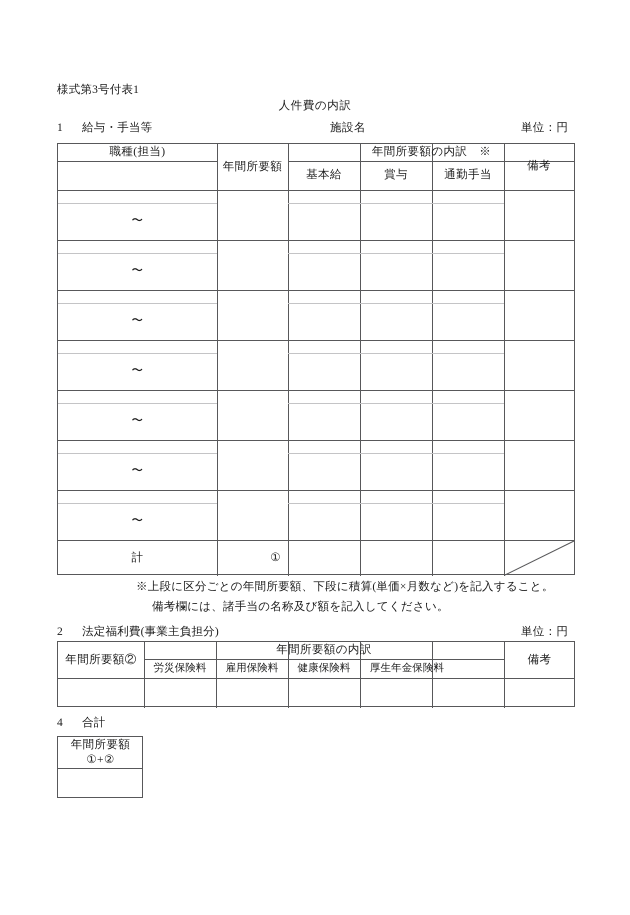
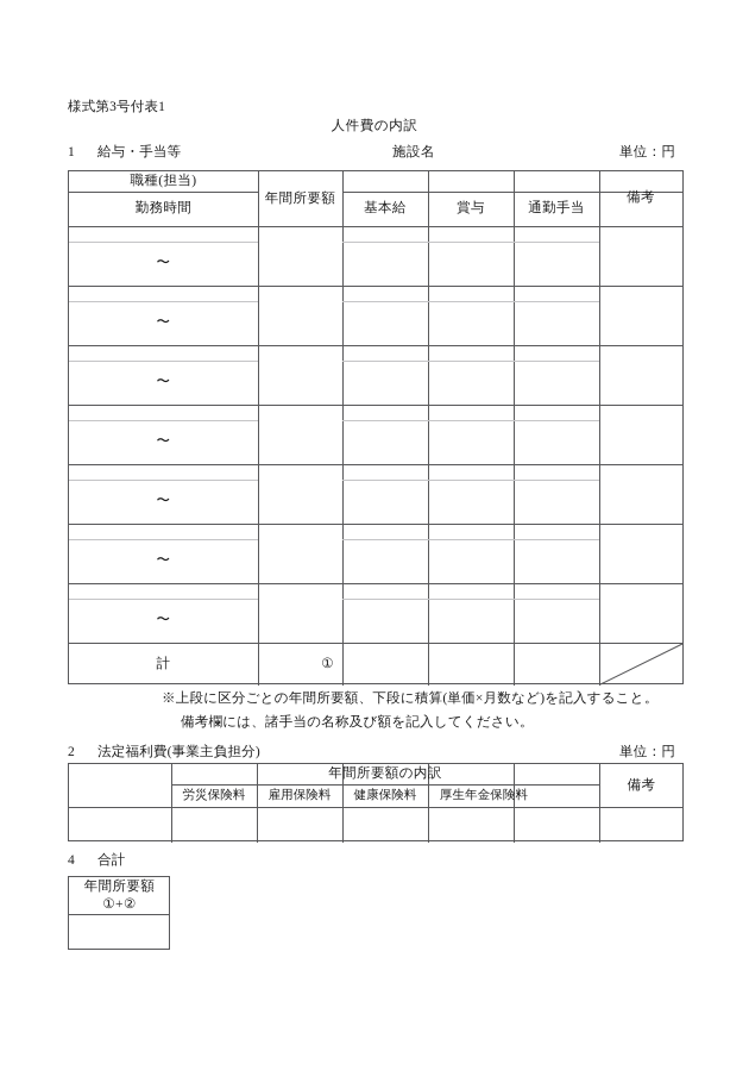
  様式第3号付表1
  人件費の内訳
  1 給与・手当等
  施設名
  単位：円
  職種(担当)
+ 勤務時間
  年間所要額
- 年間所要額の内訳 ※
  基本給
  賞与
  通勤手当
  〜
  〜
  〜
  〜
  〜
  〜
  〜
  計
  ①
  備考
  ※上段に区分ごとの年間所要額、下段に積算(単価×月数など)を記入すること。
  備考欄には、諸手当の名称及び額を記入してください。
  2 法定福利費(事業主負担分)
  単位：円
- 年間所要額②
  年間所要額の内訳
  労災保険料
  雇用保険料
  健康保険料
  厚生年金保険料
  備考
  4 合計
  年間所要額
  ①+②
